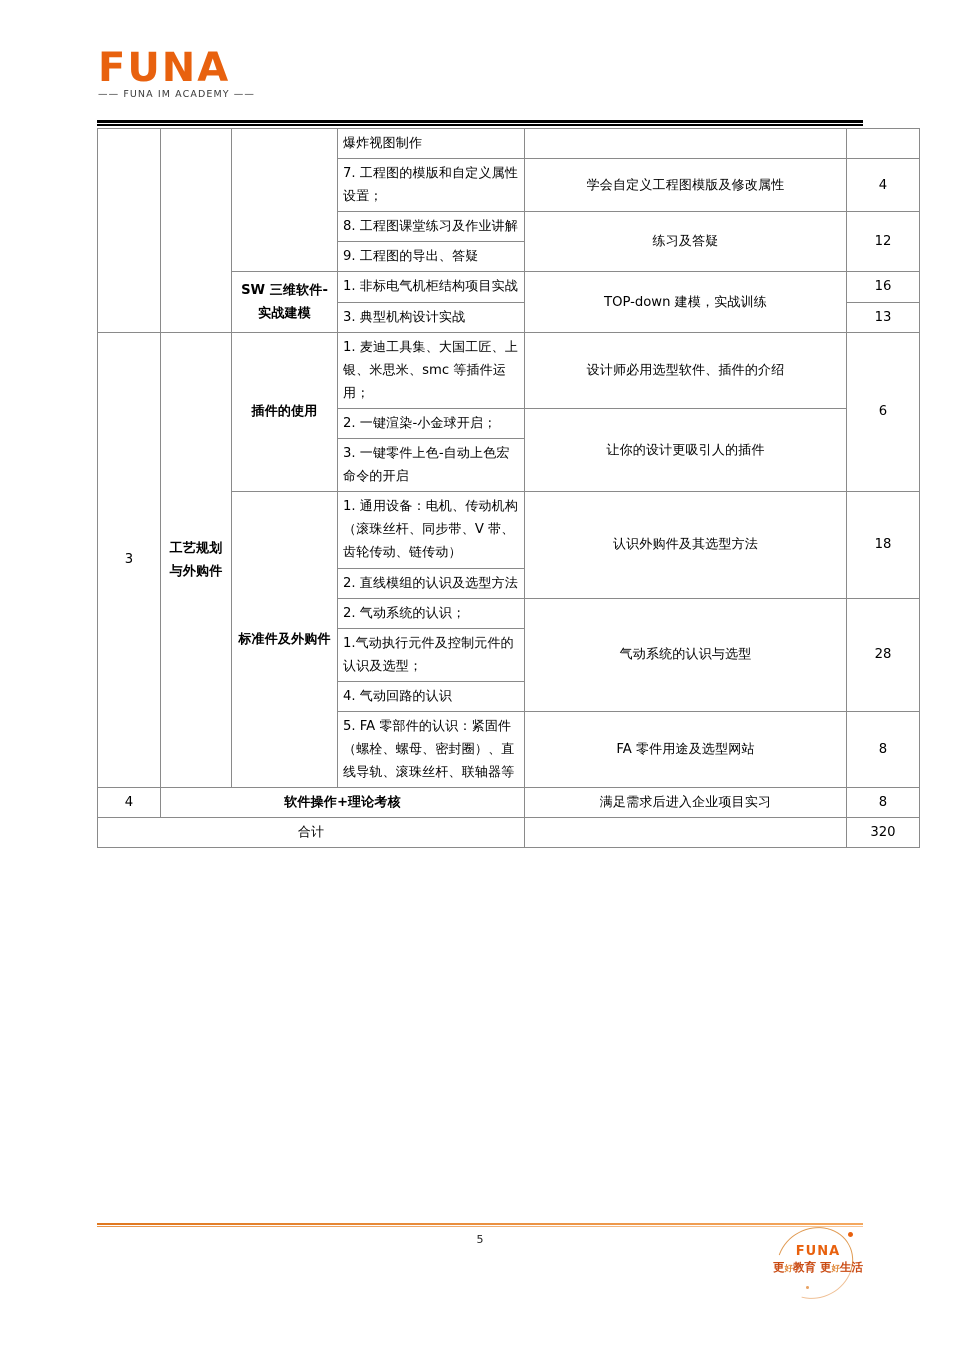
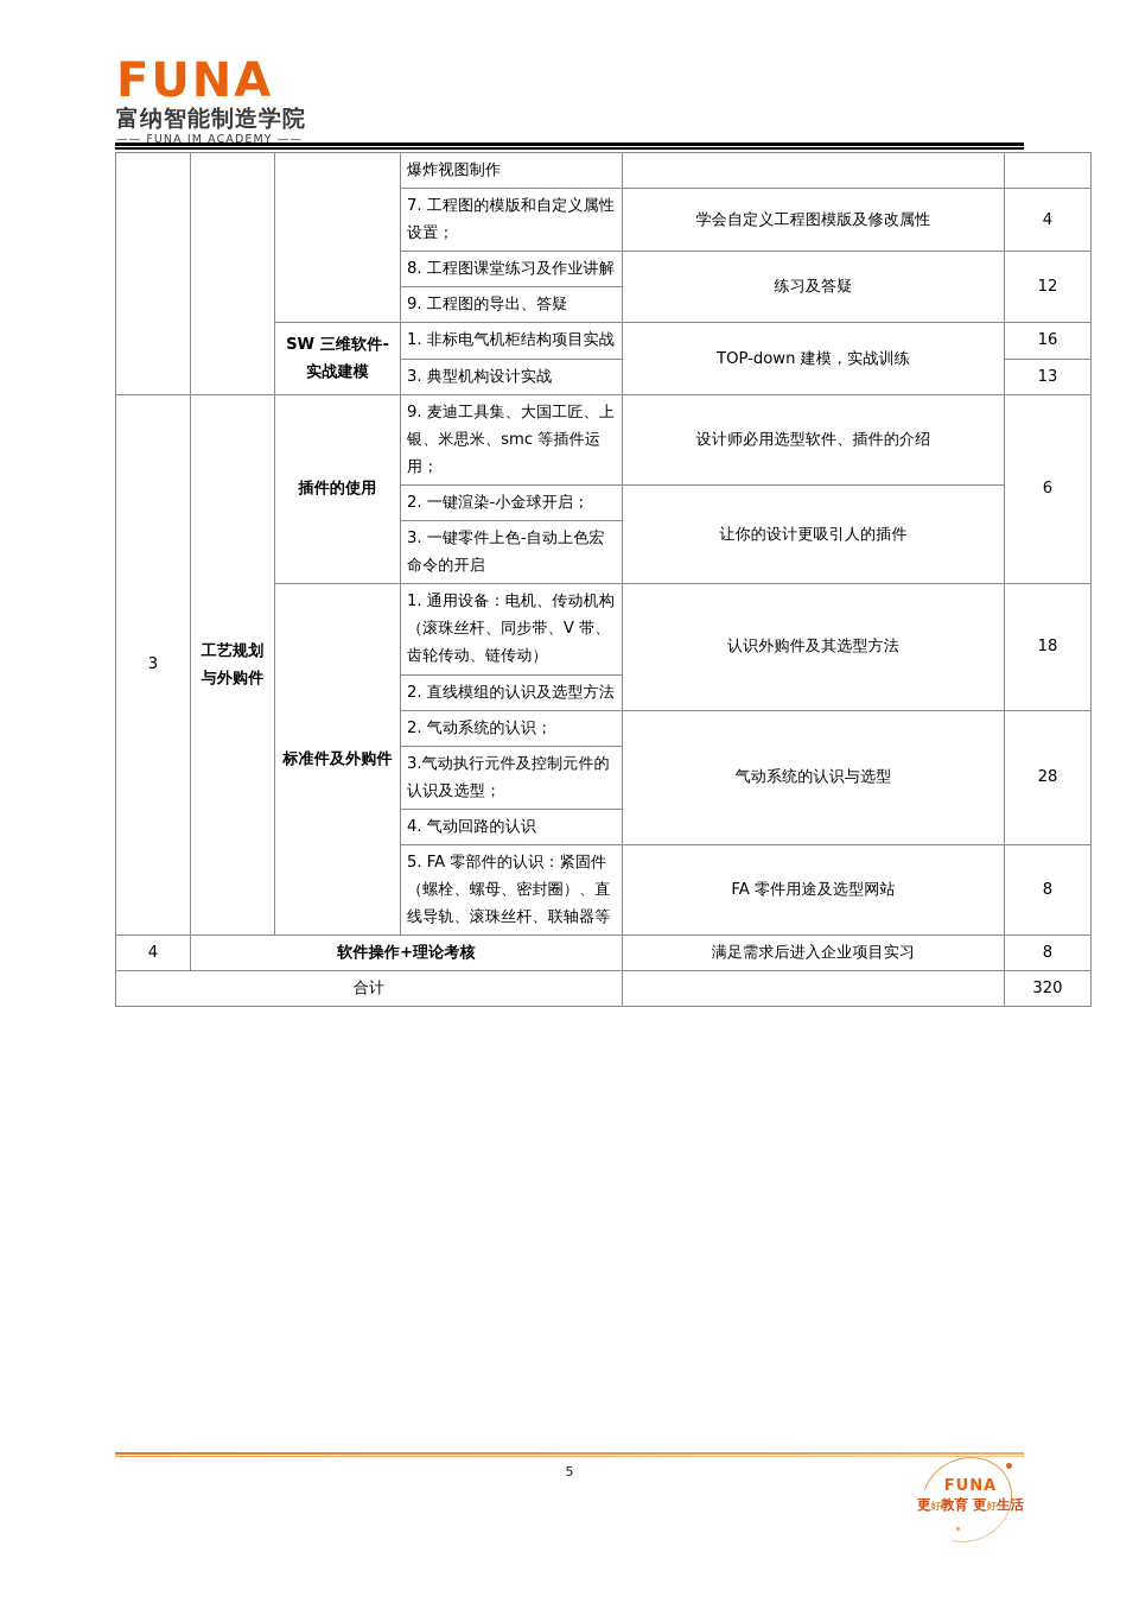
  FUNA
+ 富纳智能制造学院
  —— FUNA IM ACADEMY ——
  			爆炸视图制作
  7. 工程图的模版和自定义属性设置；	学会自定义工程图模版及修改属性	4
  8. 工程图课堂练习及作业讲解	练习及答疑	12
  9. 工程图的导出、答疑
  SW 三维软件-实战建模	1. 非标电气机柜结构项目实战	TOP-down 建模，实战训练	16
  3. 典型机构设计实战	13
- 3	工艺规划与外购件	插件的使用	1. 麦迪工具集、大国工匠、上银、米思米、smc 等插件运用；	设计师必用选型软件、插件的介绍	6
+ 3	工艺规划与外购件	插件的使用	9. 麦迪工具集、大国工匠、上银、米思米、smc 等插件运用；	设计师必用选型软件、插件的介绍	6
  2. 一键渲染-小金球开启；	让你的设计更吸引人的插件
  3. 一键零件上色-自动上色宏命令的开启
  标准件及外购件	1. 通用设备：电机、传动机构（滚珠丝杆、同步带、V 带、齿轮传动、链传动）	认识外购件及其选型方法	18
  2. 直线模组的认识及选型方法
  2. 气动系统的认识；	气动系统的认识与选型	28
- 1.气动执行元件及控制元件的认识及选型；
+ 3.气动执行元件及控制元件的认识及选型；
  4. 气动回路的认识
  5. FA 零部件的认识：紧固件（螺栓、螺母、密封圈）、直线导轨、滚珠丝杆、联轴器等	FA 零件用途及选型网站	8
  4	软件操作+理论考核	满足需求后进入企业项目实习	8
  合计		320
  5
  FUNA
  更好教育 更好生活
